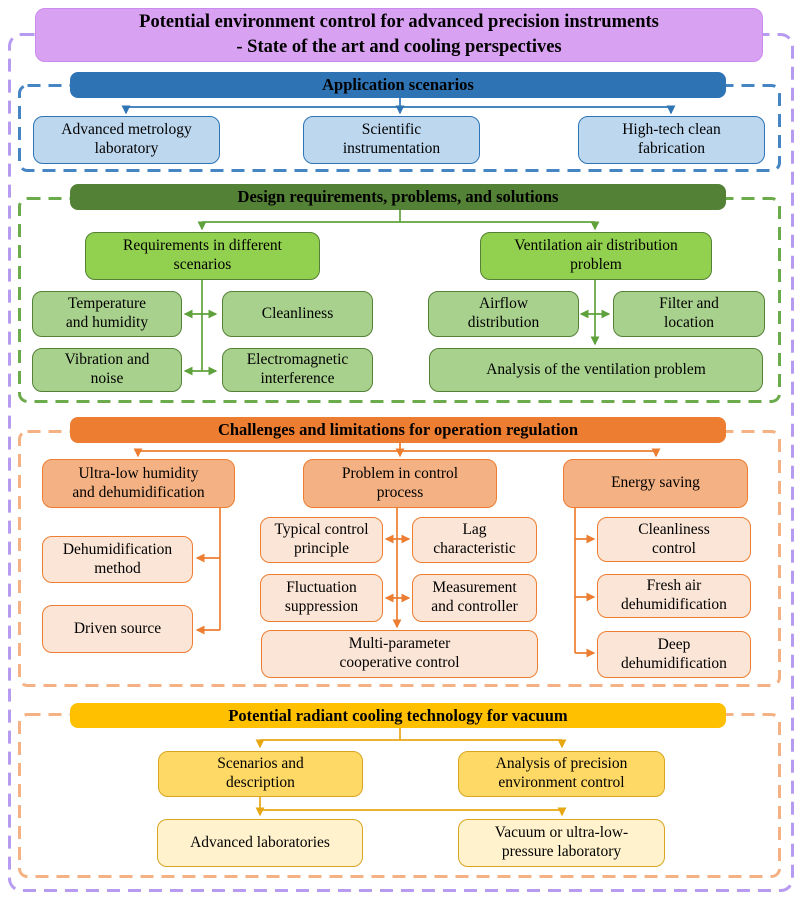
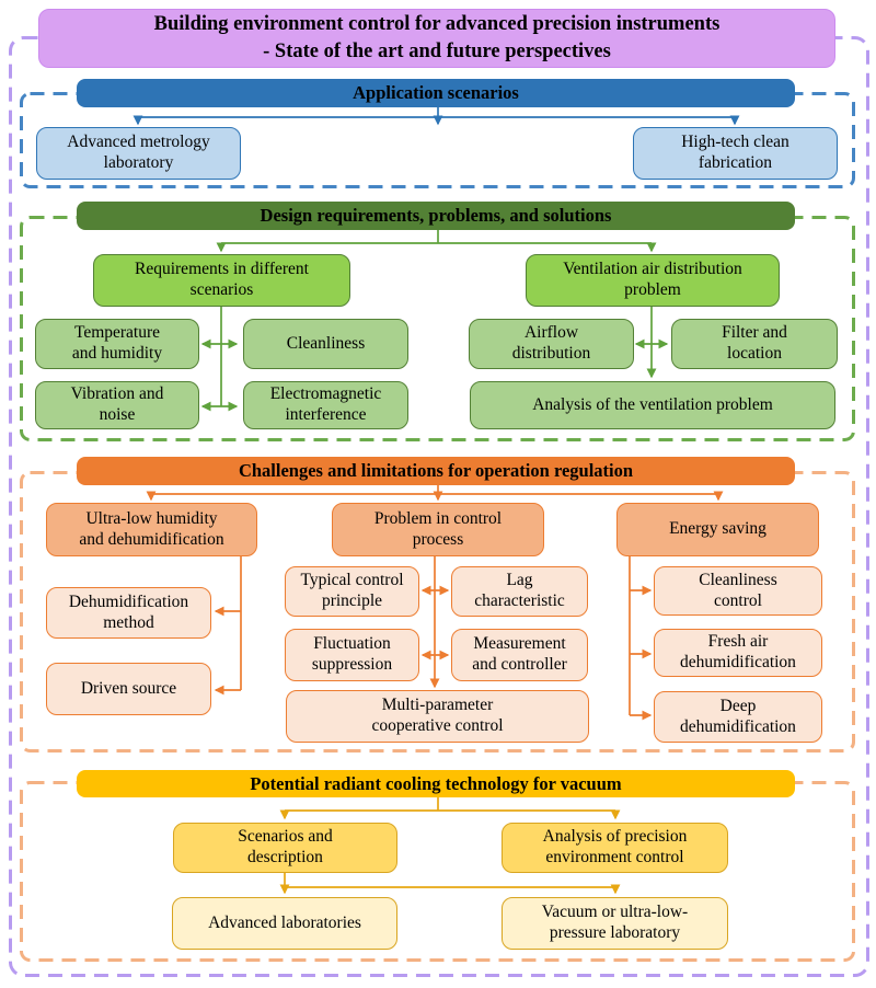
- Potential environment control for advanced precision instruments
+ Building environment control for advanced precision instruments
- - State of the art and cooling perspectives
+ - State of the art and future perspectives
  Application scenarios
  Advanced metrology
  laboratory
- Scientific
- instrumentation
  High-tech clean
  fabrication
  Design requirements, problems, and solutions
  Requirements in different
  scenarios
  Ventilation air distribution
  problem
  Temperature
  and humidity
  Cleanliness
  Vibration and
  noise
  Electromagnetic
  interference
  Airflow
  distribution
  Filter and
  location
  Analysis of the ventilation problem
  Challenges and limitations for operation regulation
  Ultra-low humidity
  and dehumidification
  Problem in control
  process
  Energy saving
  Dehumidification
  method
  Driven source
  Typical control
  principle
  Lag
  characteristic
  Fluctuation
  suppression
  Measurement
  and controller
  Multi-parameter
  cooperative control
  Cleanliness
  control
  Fresh air
  dehumidification
  Deep
  dehumidification
  Potential radiant cooling technology for vacuum
  Scenarios and
  description
  Analysis of precision
  environment control
  Advanced laboratories
  Vacuum or ultra-low-
  pressure laboratory
